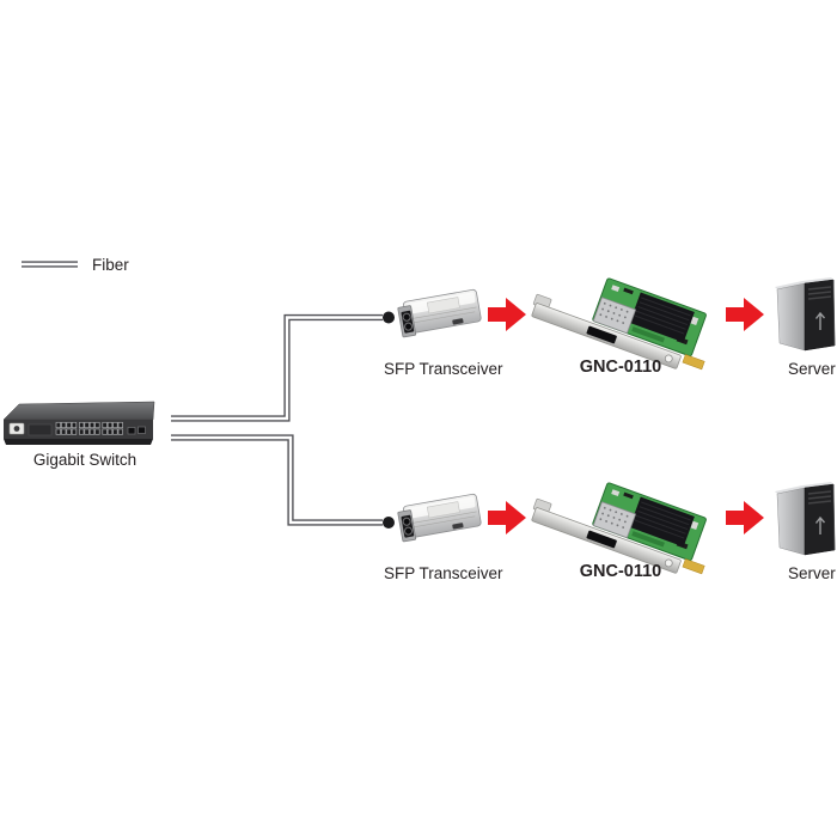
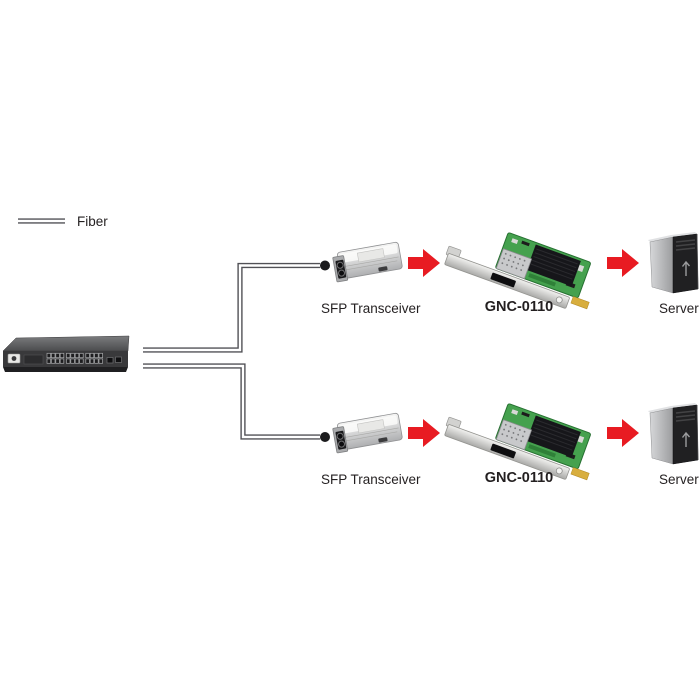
  Fiber
- Gigabit Switch
  SFP Transceiver
  GNC-0110
  Server
  SFP Transceiver
  GNC-0110
  Server
